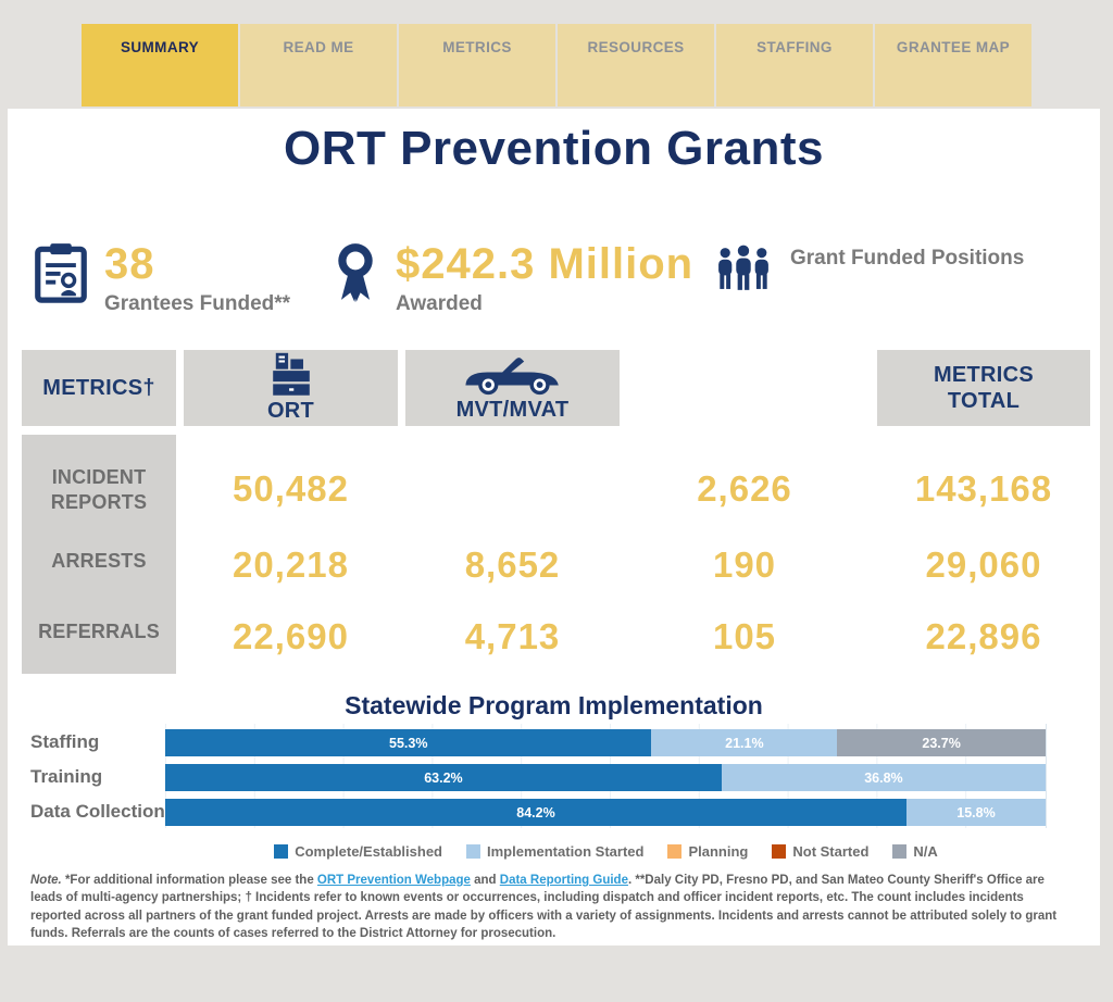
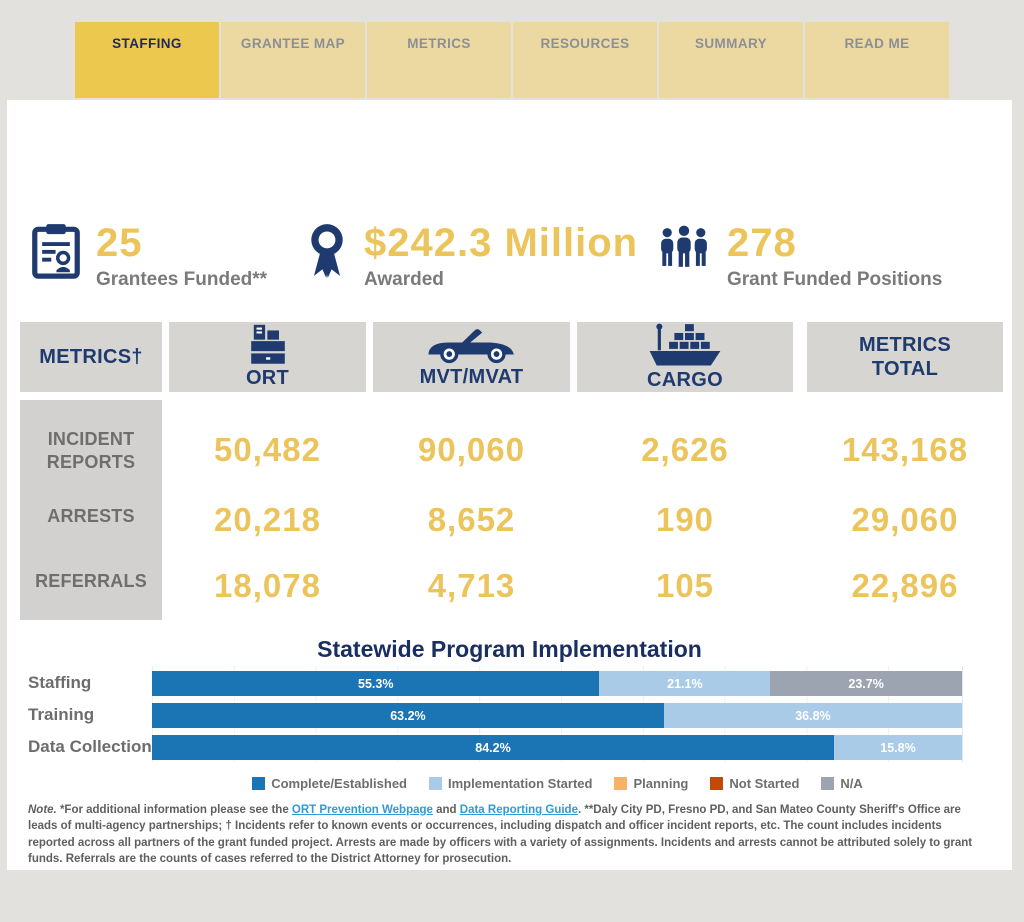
- SUMMARY
+ STAFFING
- READ ME
+ GRANTEE MAP
  METRICS
  RESOURCES
- STAFFING
+ SUMMARY
- GRANTEE MAP
+ READ ME
- ORT Prevention Grants
- 38
+ 25
  Grantees Funded**
  $242.3 Million
  Awarded
+ 278
  Grant Funded Positions
  METRICS†
  ORT
  MVT/MVAT
+ CARGO
  METRICS
  TOTAL
  INCIDENT REPORTS
  ARRESTS
  REFERRALS
  50,482
+ 90,060
  2,626
  143,168
  20,218
  8,652
  190
  29,060
- 22,690
+ 18,078
  4,713
  105
  22,896
  Statewide Program Implementation
  Staffing
  Training
  Data Collection
  55.3%
  21.1%
  23.7%
  63.2%
  36.8%
  84.2%
  15.8%
  Complete/Established
  Implementation Started
  Planning
  Not Started
  N/A
  Note. *For additional information please see the ORT Prevention Webpage and Data Reporting Guide. **Daly City PD, Fresno PD, and San Mateo County Sheriff's Office are leads of multi-agency partnerships; † Incidents refer to known events or occurrences, including dispatch and officer incident reports, etc. The count includes incidents reported across all partners of the grant funded project. Arrests are made by officers with a variety of assignments. Incidents and arrests cannot be attributed solely to grant funds. Referrals are the counts of cases referred to the District Attorney for prosecution.
